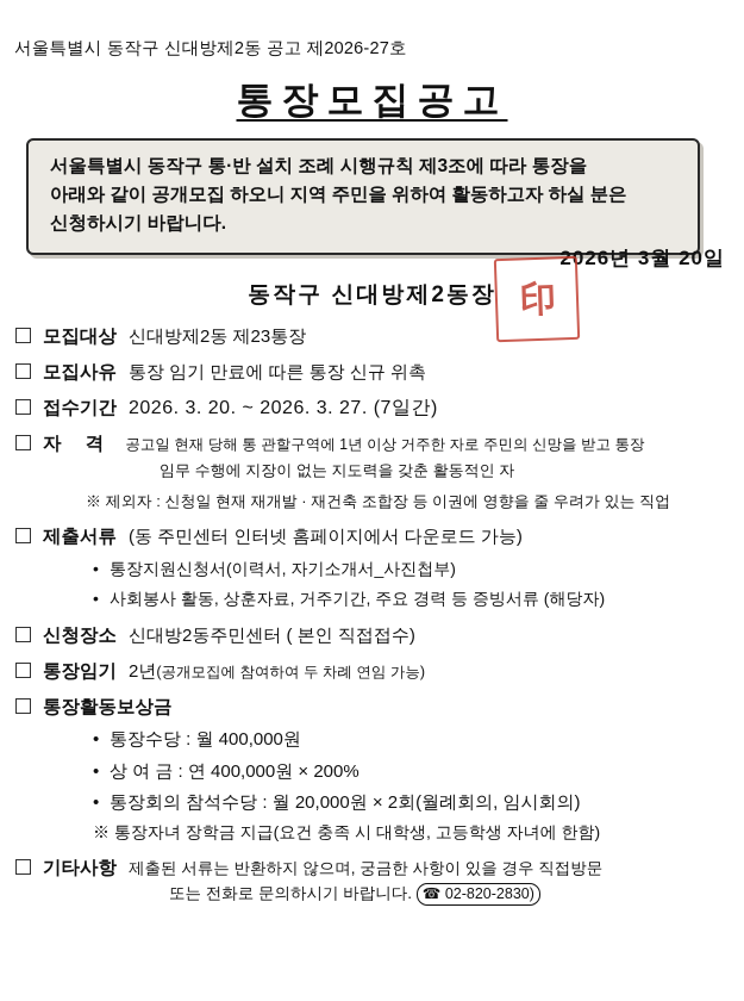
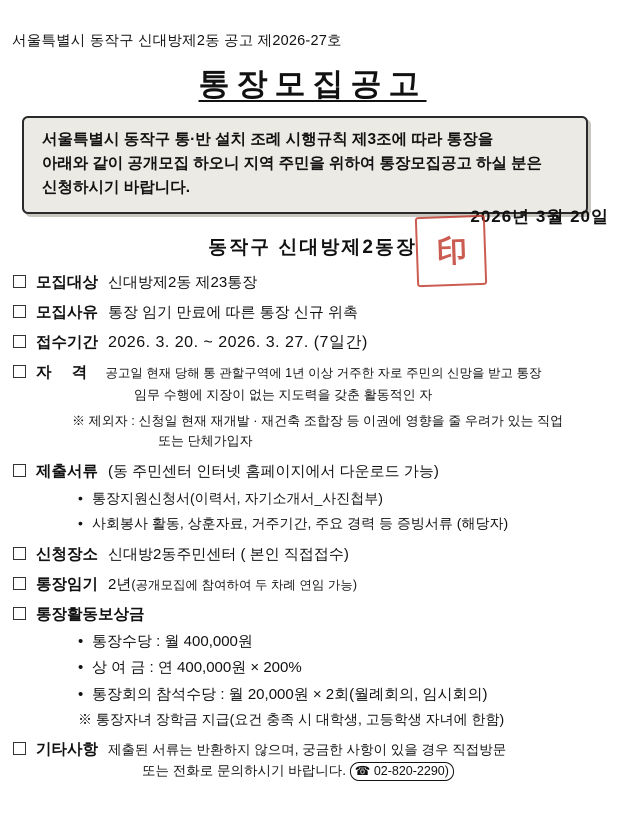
  서울특별시 동작구 신대방제2동 공고 제2026-27호
  통장모집공고
  서울특별시 동작구 통·반 설치 조례 시행규칙 제3조에 따라 통장을
- 아래와 같이 공개모집 하오니 지역 주민을 위하여 활동하고자 하실 분은
+ 아래와 같이 공개모집 하오니 지역 주민을 위하여 통장모집공고 하실 분은
  신청하시기 바랍니다.
  2026년 3월 20일
  동작구 신대방제2동장
  모집대상
  신대방제2동 제23통장
  모집사유
  통장 임기 만료에 따른 통장 신규 위촉
  접수기간
  2026. 3. 20. ~ 2026. 3. 27. (7일간)
  자 격
  공고일 현재 당해 통 관할구역에 1년 이상 거주한 자로 주민의 신망을 받고 통장
  임무 수행에 지장이 없는 지도력을 갖춘 활동적인 자
  ※ 제외자 : 신청일 현재 재개발 · 재건축 조합장 등 이권에 영향을 줄 우려가 있는 직업
+ 또는 단체가입자
  제출서류
  (동 주민센터 인터넷 홈페이지에서 다운로드 가능)
  통장지원신청서(이력서, 자기소개서_사진첩부)
  사회봉사 활동, 상훈자료, 거주기간, 주요 경력 등 증빙서류 (해당자)
  신청장소
  신대방2동주민센터 ( 본인 직접접수)
  통장임기
  2년
  (공개모집에 참여하여 두 차례 연임 가능)
  통장활동보상금
  통장수당 : 월 400,000원
  상 여 금 : 연 400,000원 × 200%
  통장회의 참석수당 : 월 20,000원 × 2회(월례회의, 임시회의)
  ※ 통장자녀 장학금 지급(요건 충족 시 대학생, 고등학생 자녀에 한함)
  기타사항
  제출된 서류는 반환하지 않으며, 궁금한 사항이 있을 경우 직접방문
- 또는 전화로 문의하시기 바랍니다. ☎ 02-820-2830)
+ 또는 전화로 문의하시기 바랍니다. ☎ 02-820-2290)
